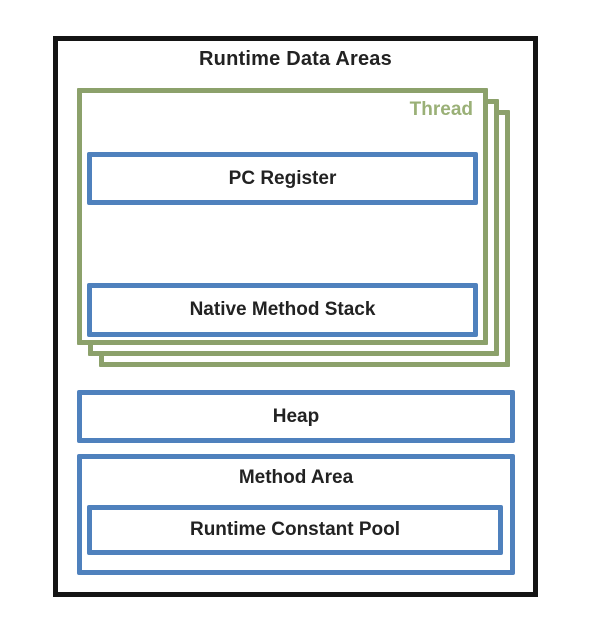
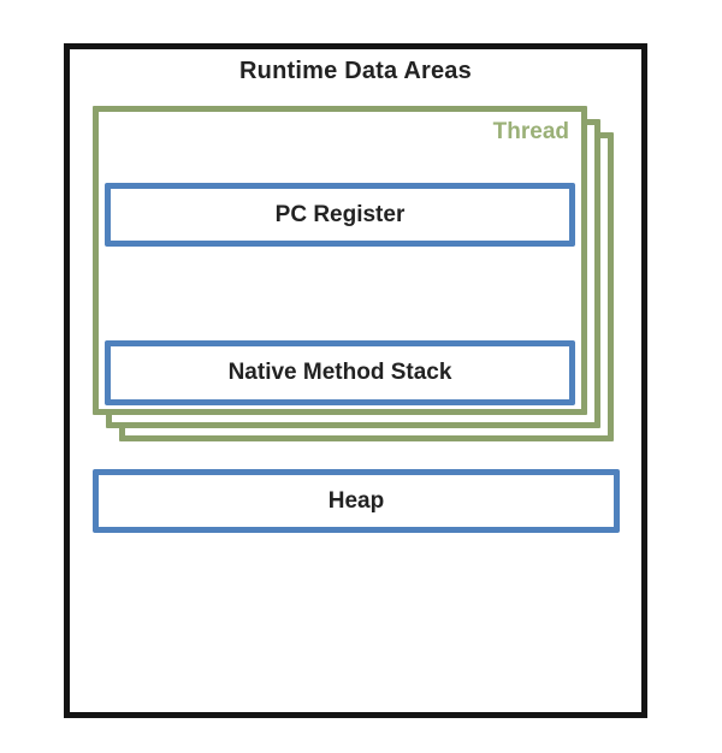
  Runtime Data Areas
  Thread
  PC Register
  Native Method Stack
  Heap
- Method Area
- Runtime Constant Pool
